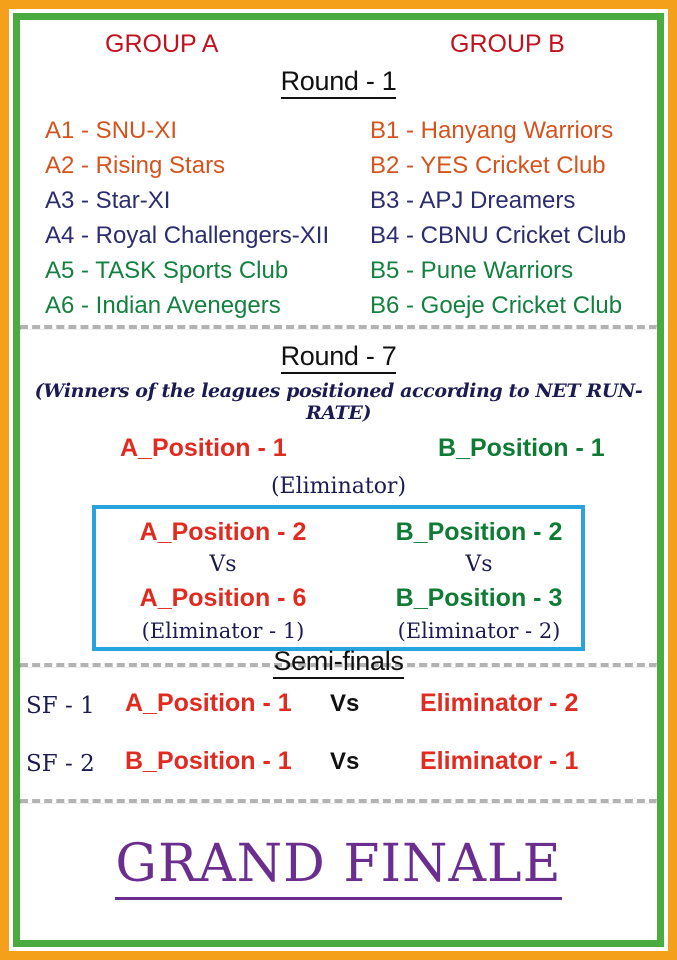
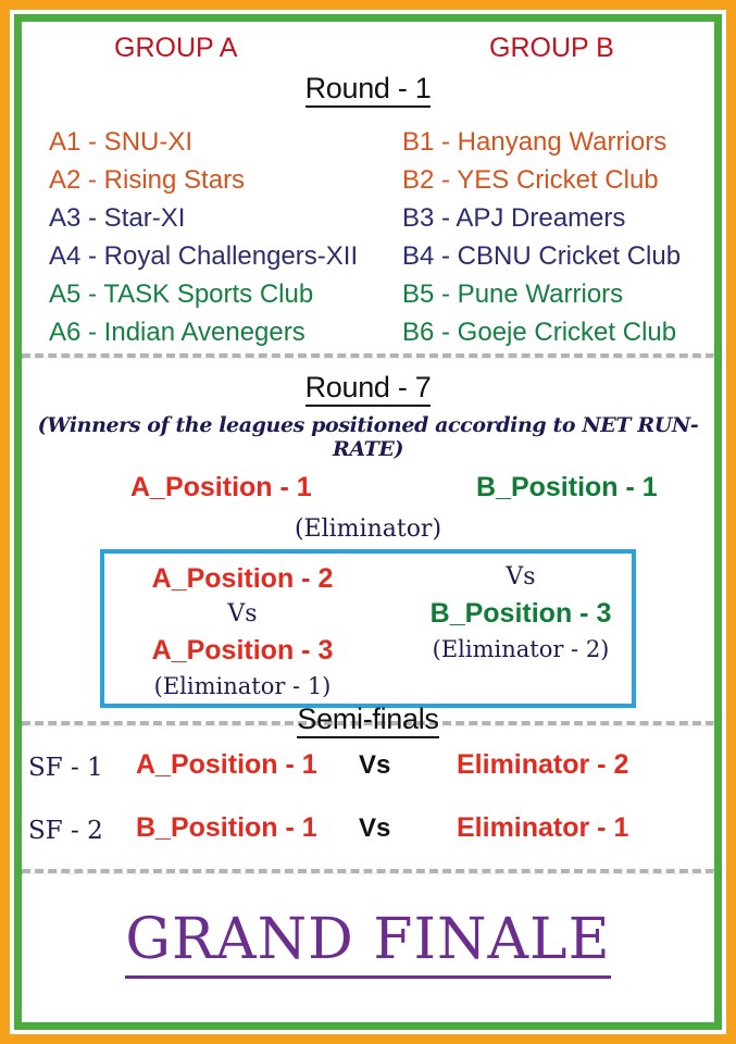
  GROUP A
  GROUP B
  Round - 1
  A1 - SNU-XI
  A2 - Rising Stars
  A3 - Star-XI
  A4 - Royal Challengers-XII
  A5 - TASK Sports Club
  A6 - Indian Avenegers
  B1 - Hanyang Warriors
  B2 - YES Cricket Club
  B3 - APJ Dreamers
  B4 - CBNU Cricket Club
  B5 - Pune Warriors
  B6 - Goeje Cricket Club
  Round - 7
  (Winners of the leagues positioned according to NET RUN-RATE)
  A_Position - 1
  B_Position - 1
  (Eliminator)
  A_Position - 2
  Vs
- A_Position - 6
+ A_Position - 3
  (Eliminator - 1)
- B_Position - 2
  Vs
  B_Position - 3
  (Eliminator - 2)
  Semi-finals
  SF - 1
  A_Position - 1
  Vs
  Eliminator - 2
  SF - 2
  B_Position - 1
  Vs
  Eliminator - 1
  GRAND FINALE
